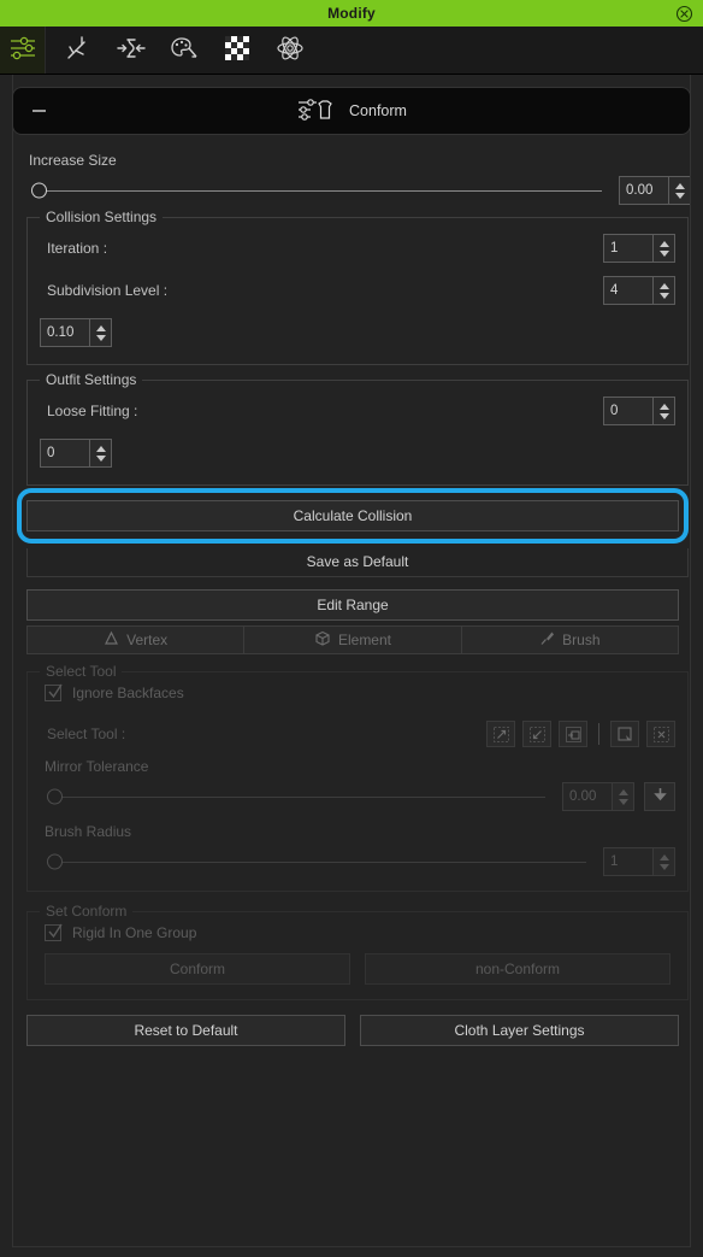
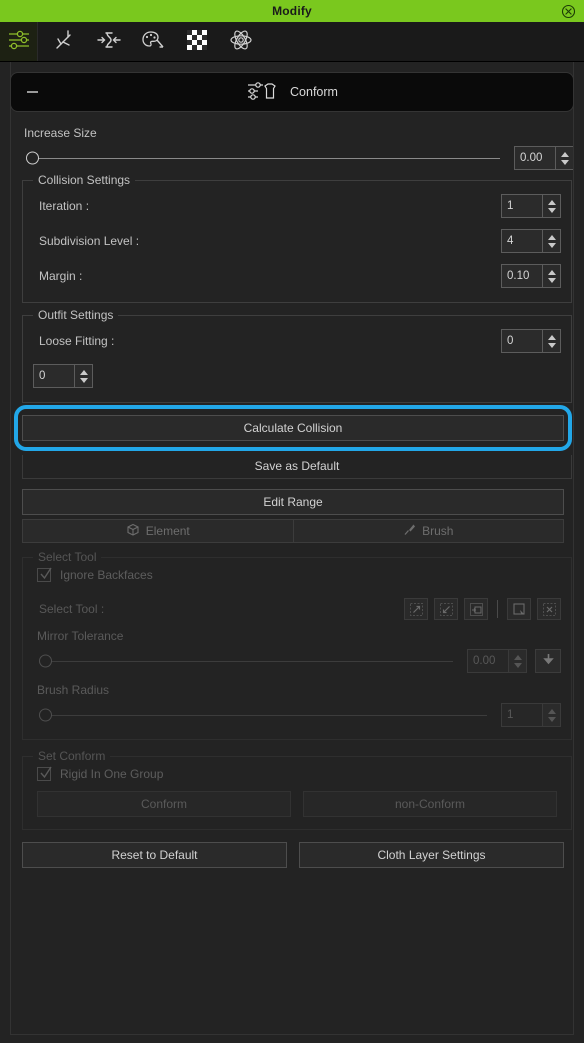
  Modify
  Conform
  Increase Size
  0.00
  Collision Settings
  Iteration :
  1
  Subdivision Level :
  4
+ Margin :
  0.10
  Outfit Settings
  Loose Fitting :
  0
  0
  Calculate Collision
  Save as Default
  Edit Range
- Vertex
  Element
  Brush
  Select Tool
  Ignore Backfaces
  Select Tool :
  Mirror Tolerance
  0.00
  Brush Radius
  1
  Set Conform
  Rigid In One Group
  Conform
  non-Conform
  Reset to Default
  Cloth Layer Settings
